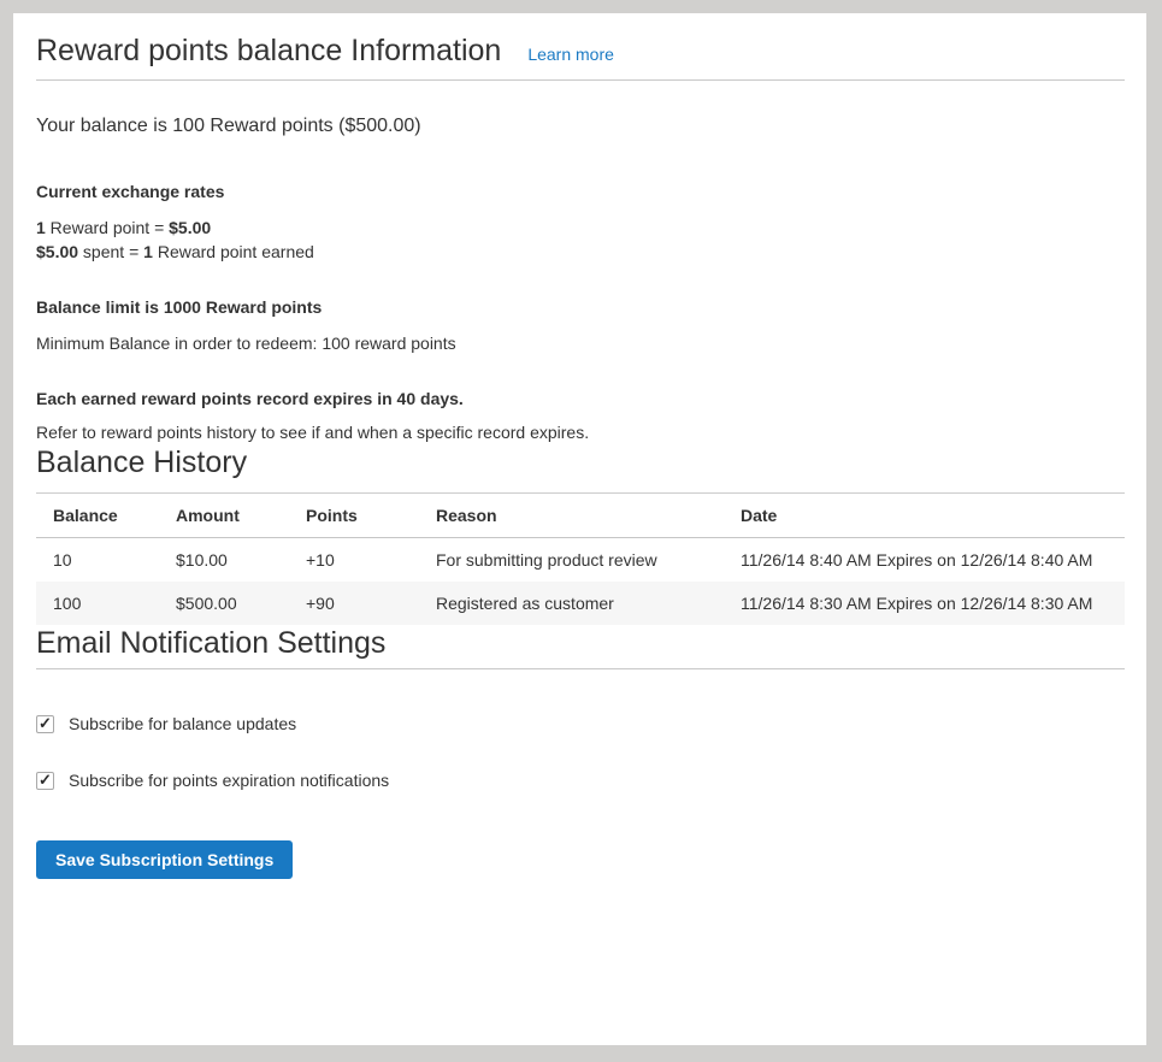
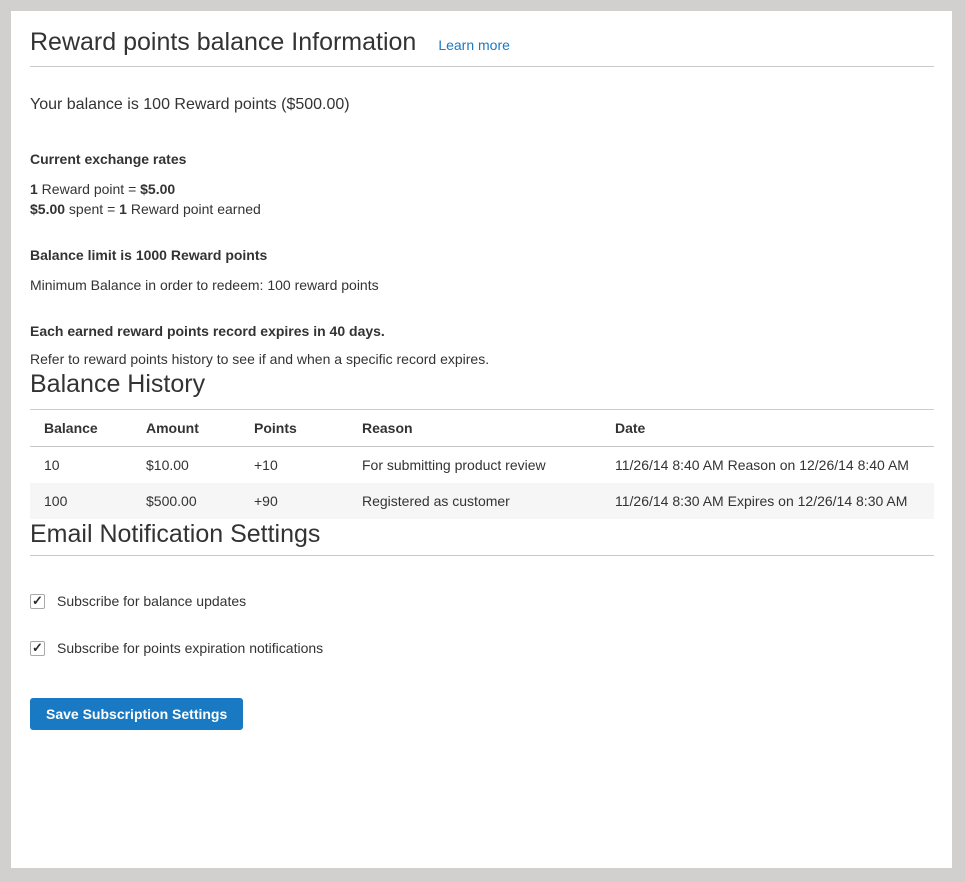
  Reward points balance Information
  Learn more
  Your balance is 100 Reward points ($500.00)
  Current exchange rates
  1 Reward point = $5.00
  $5.00 spent = 1 Reward point earned
  Balance limit is 1000 Reward points
  Minimum Balance in order to redeem: 100 reward points
  Each earned reward points record expires in 40 days.
  Refer to reward points history to see if and when a specific record expires.
  Balance History
  Balance	Amount	Points	Reason	Date
- 10	$10.00	+10	For submitting product review	11/26/14 8:40 AM Expires on 12/26/14 8:40 AM
+ 10	$10.00	+10	For submitting product review	11/26/14 8:40 AM Reason on 12/26/14 8:40 AM
  100	$500.00	+90	Registered as customer	11/26/14 8:30 AM Expires on 12/26/14 8:30 AM
  Email Notification Settings
  Subscribe for balance updates
  Subscribe for points expiration notifications
  Save Subscription Settings
